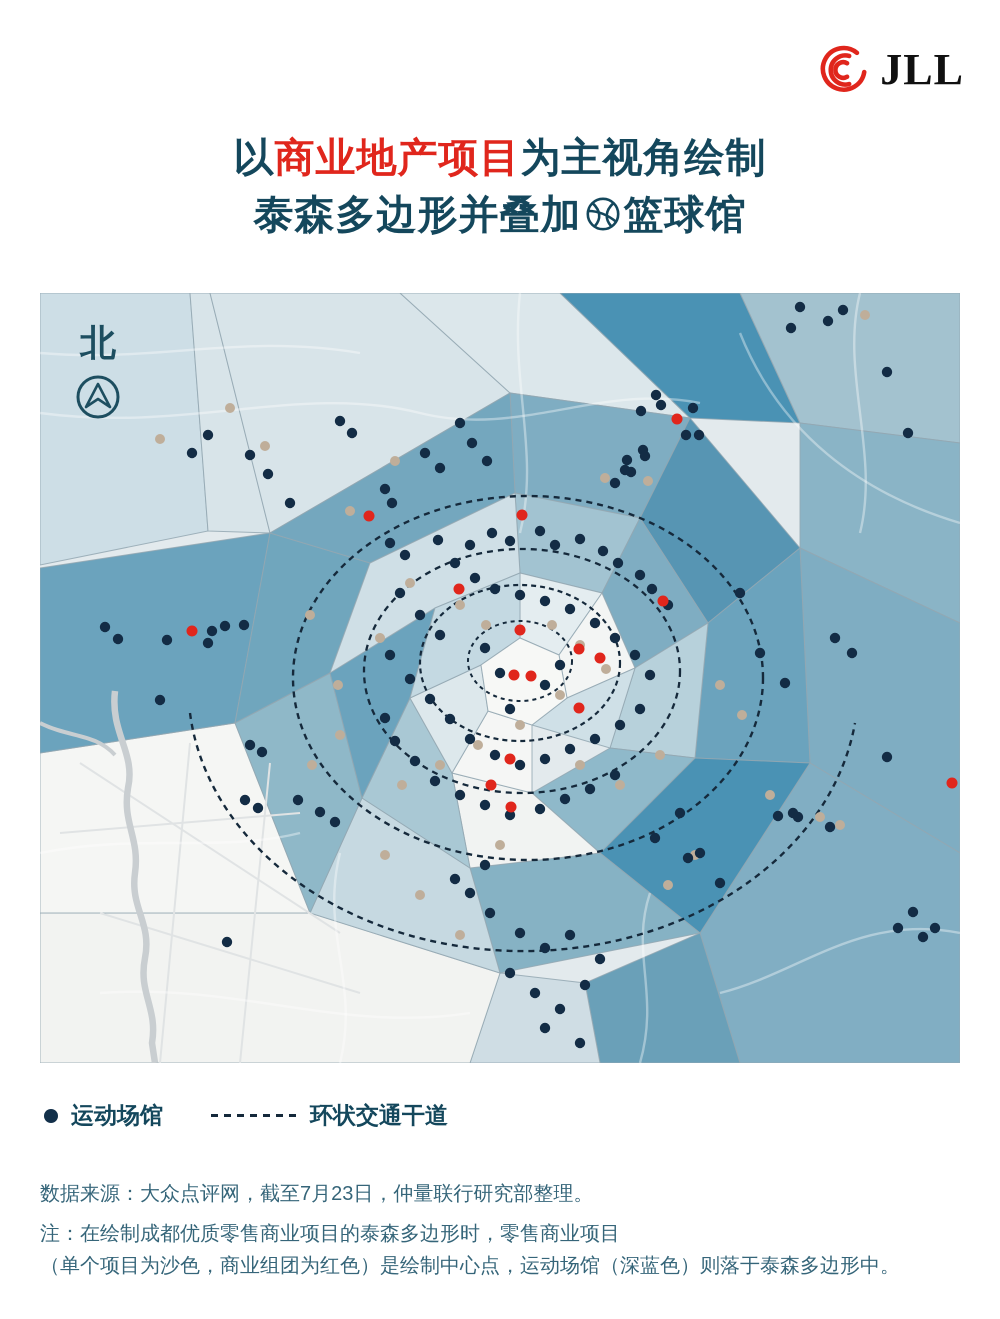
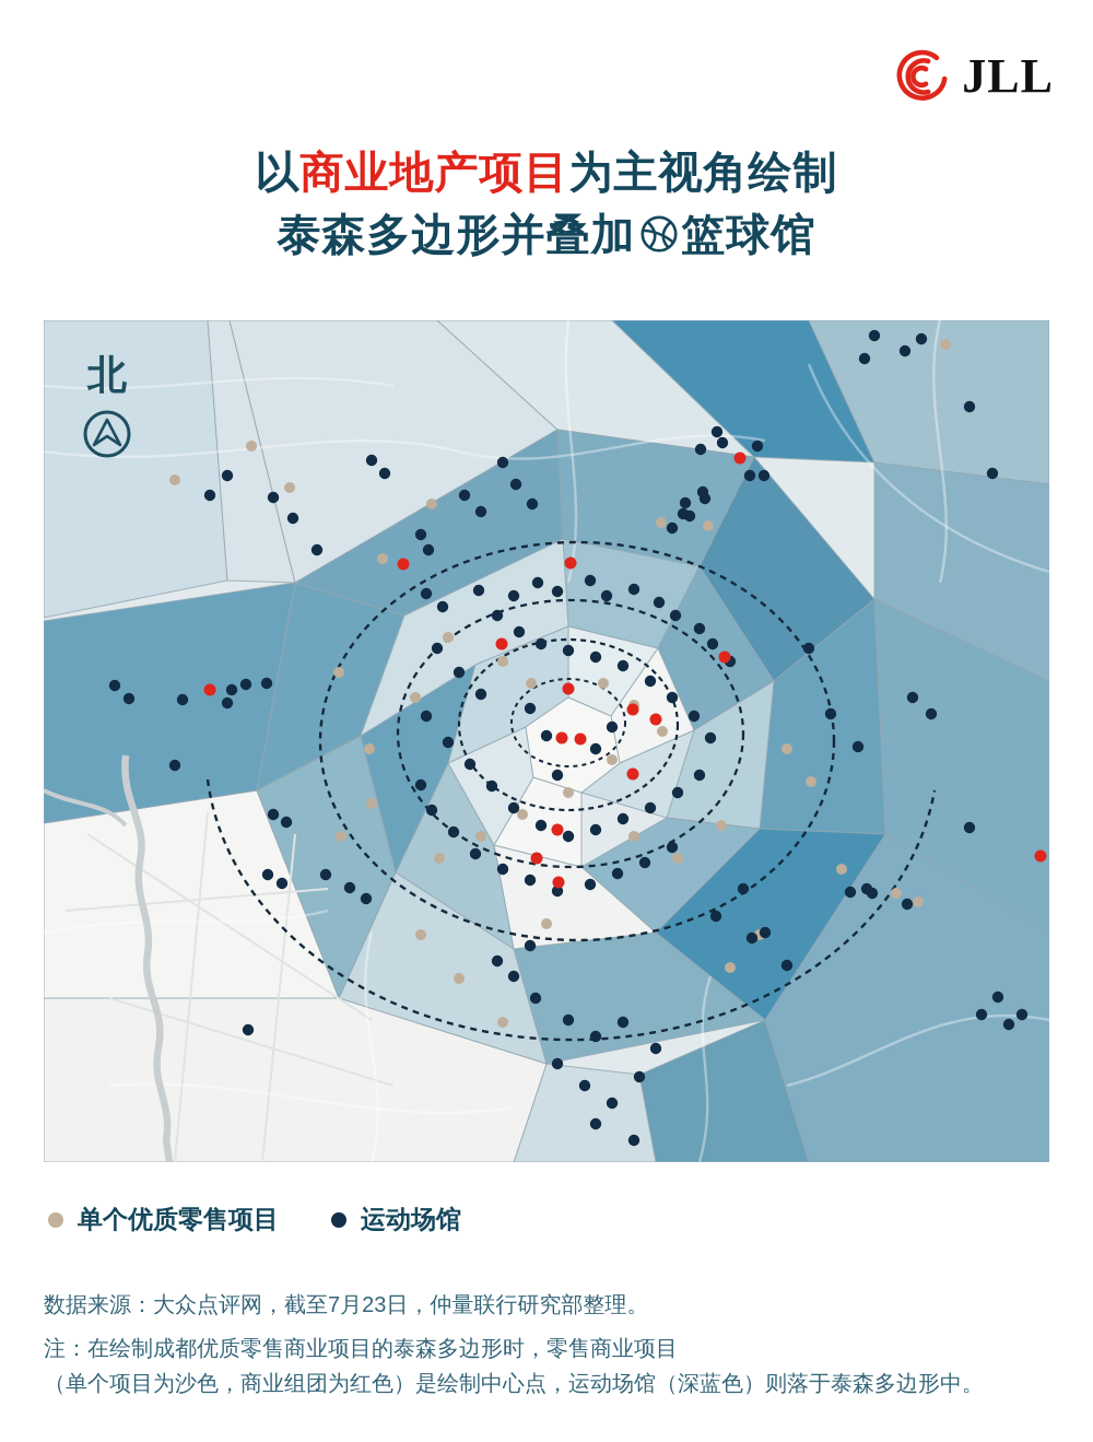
  JLL
  以商业地产项目为主视角绘制
  泰森多边形并叠加 篮球馆
  北
+ 单个优质零售项目
  运动场馆
- 环状交通干道
  数据来源：大众点评网，截至7月23日，仲量联行研究部整理。
  注：在绘制成都优质零售商业项目的泰森多边形时，零售商业项目
  （单个项目为沙色，商业组团为红色）是绘制中心点，运动场馆（深蓝色）则落于泰森多边形中。
